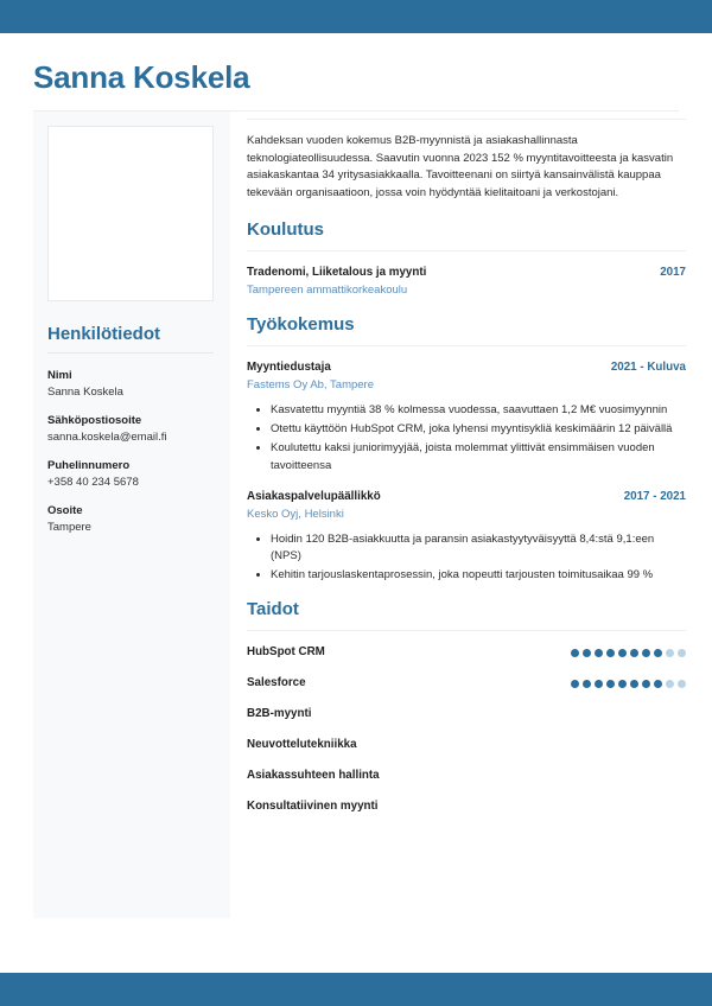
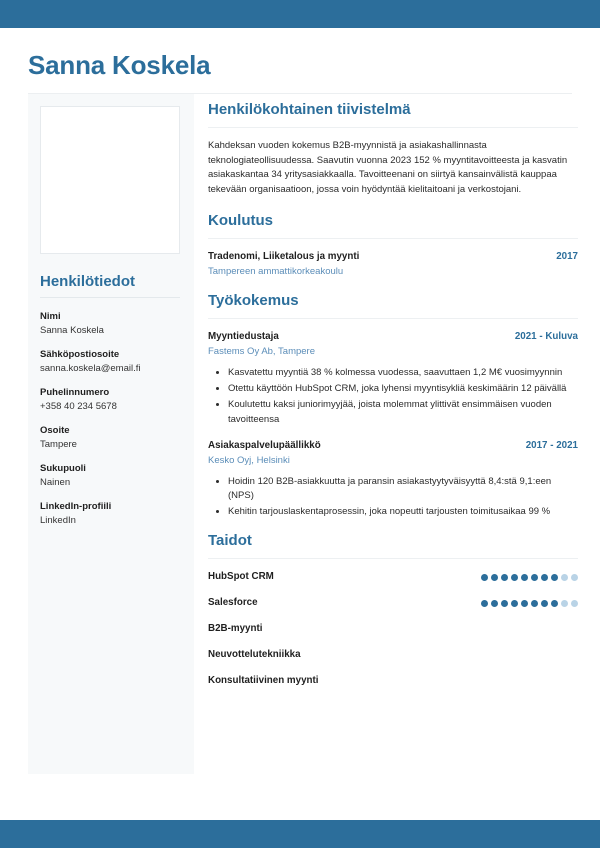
  Sanna Koskela
  Henkilötiedot
  Nimi
  Sanna Koskela
  Sähköpostiosoite
  sanna.koskela@email.fi
  Puhelinnumero
  +358 40 234 5678
  Osoite
  Tampere
+ Sukupuoli
+ Nainen
+ LinkedIn-profiili
+ LinkedIn
+ Henkilökohtainen tiivistelmä
  Kahdeksan vuoden kokemus B2B-myynnistä ja asiakashallinnasta teknologiateollisuudessa. Saavutin vuonna 2023 152 % myyntitavoitteesta ja kasvatin asiakaskantaa 34 yritysasiakkaalla. Tavoitteenani on siirtyä kansainvälistä kauppaa tekevään organisaatioon, jossa voin hyödyntää kielitaitoani ja verkostojani.
  Koulutus
  Tradenomi, Liiketalous ja myynti
  2017
  Tampereen ammattikorkeakoulu
  Työkokemus
  Myyntiedustaja
  2021 - Kuluva
  Fastems Oy Ab, Tampere
  Kasvatettu myyntiä 38 % kolmessa vuodessa, saavuttaen 1,2 M€ vuosimyynnin
  Otettu käyttöön HubSpot CRM, joka lyhensi myyntisykliä keskimäärin 12 päivällä
  Koulutettu kaksi juniorimyyjää, joista molemmat ylittivät ensimmäisen vuoden tavoitteensa
  Asiakaspalvelupäällikkö
  2017 - 2021
  Kesko Oyj, Helsinki
  Hoidin 120 B2B-asiakkuutta ja paransin asiakastyytyväisyyttä 8,4:stä 9,1:een (NPS)
  Kehitin tarjouslaskentaprosessin, joka nopeutti tarjousten toimitusaikaa 99 %
  Taidot
  HubSpot CRM
  Salesforce
  B2B-myynti
  Neuvottelutekniikka
- Asiakassuhteen hallinta
  Konsultatiivinen myynti
